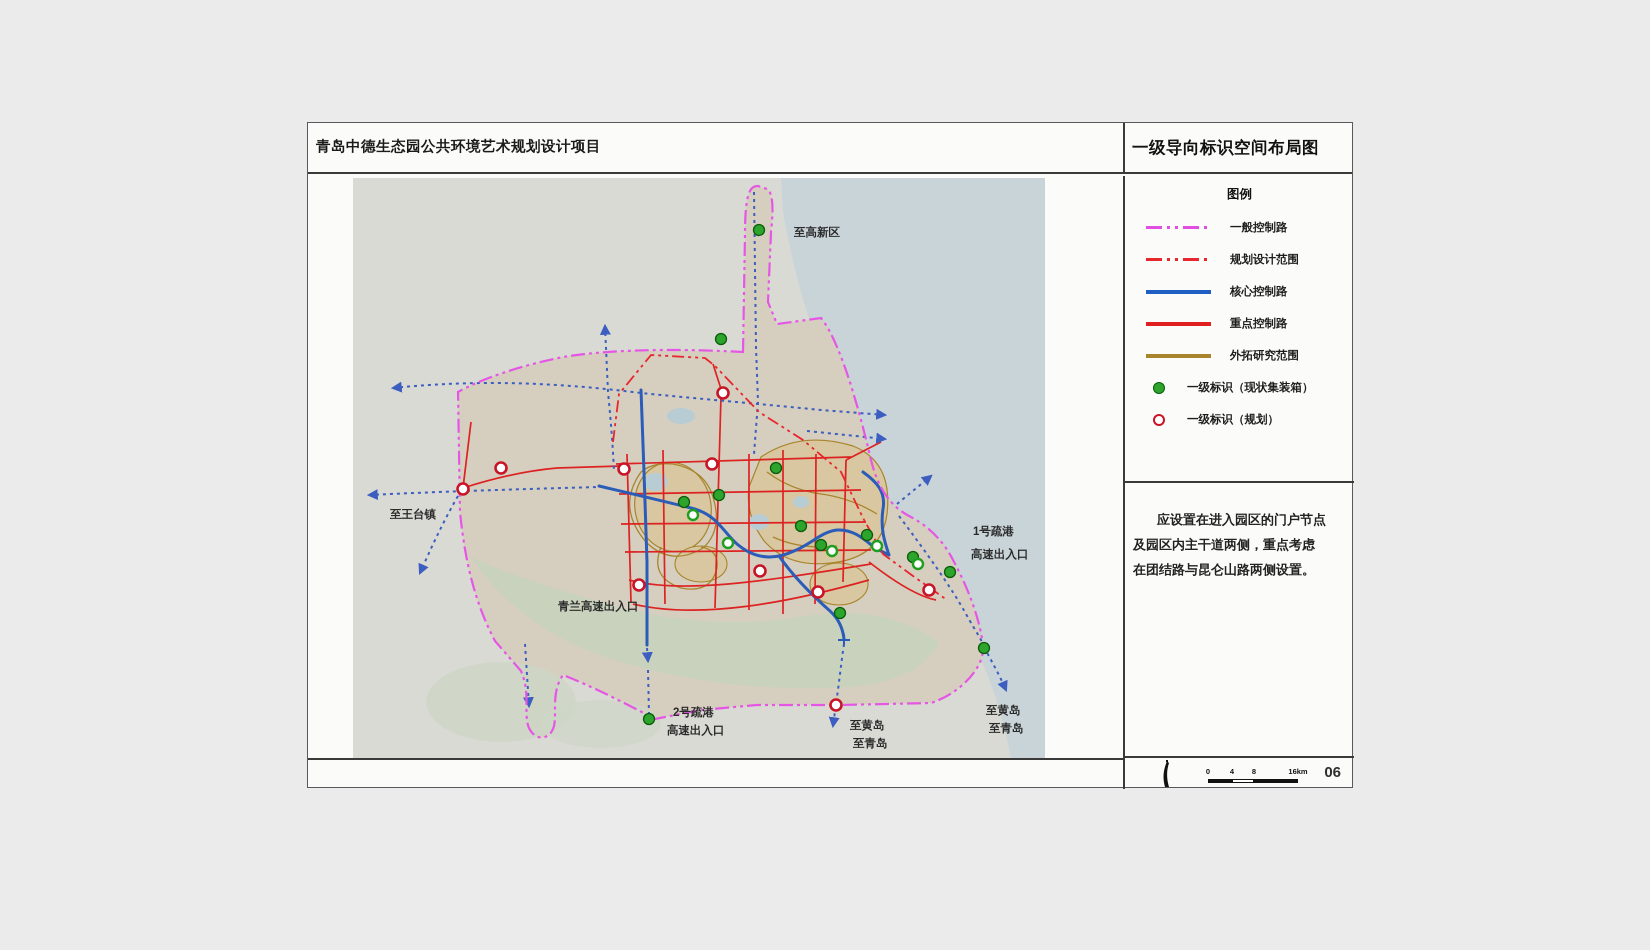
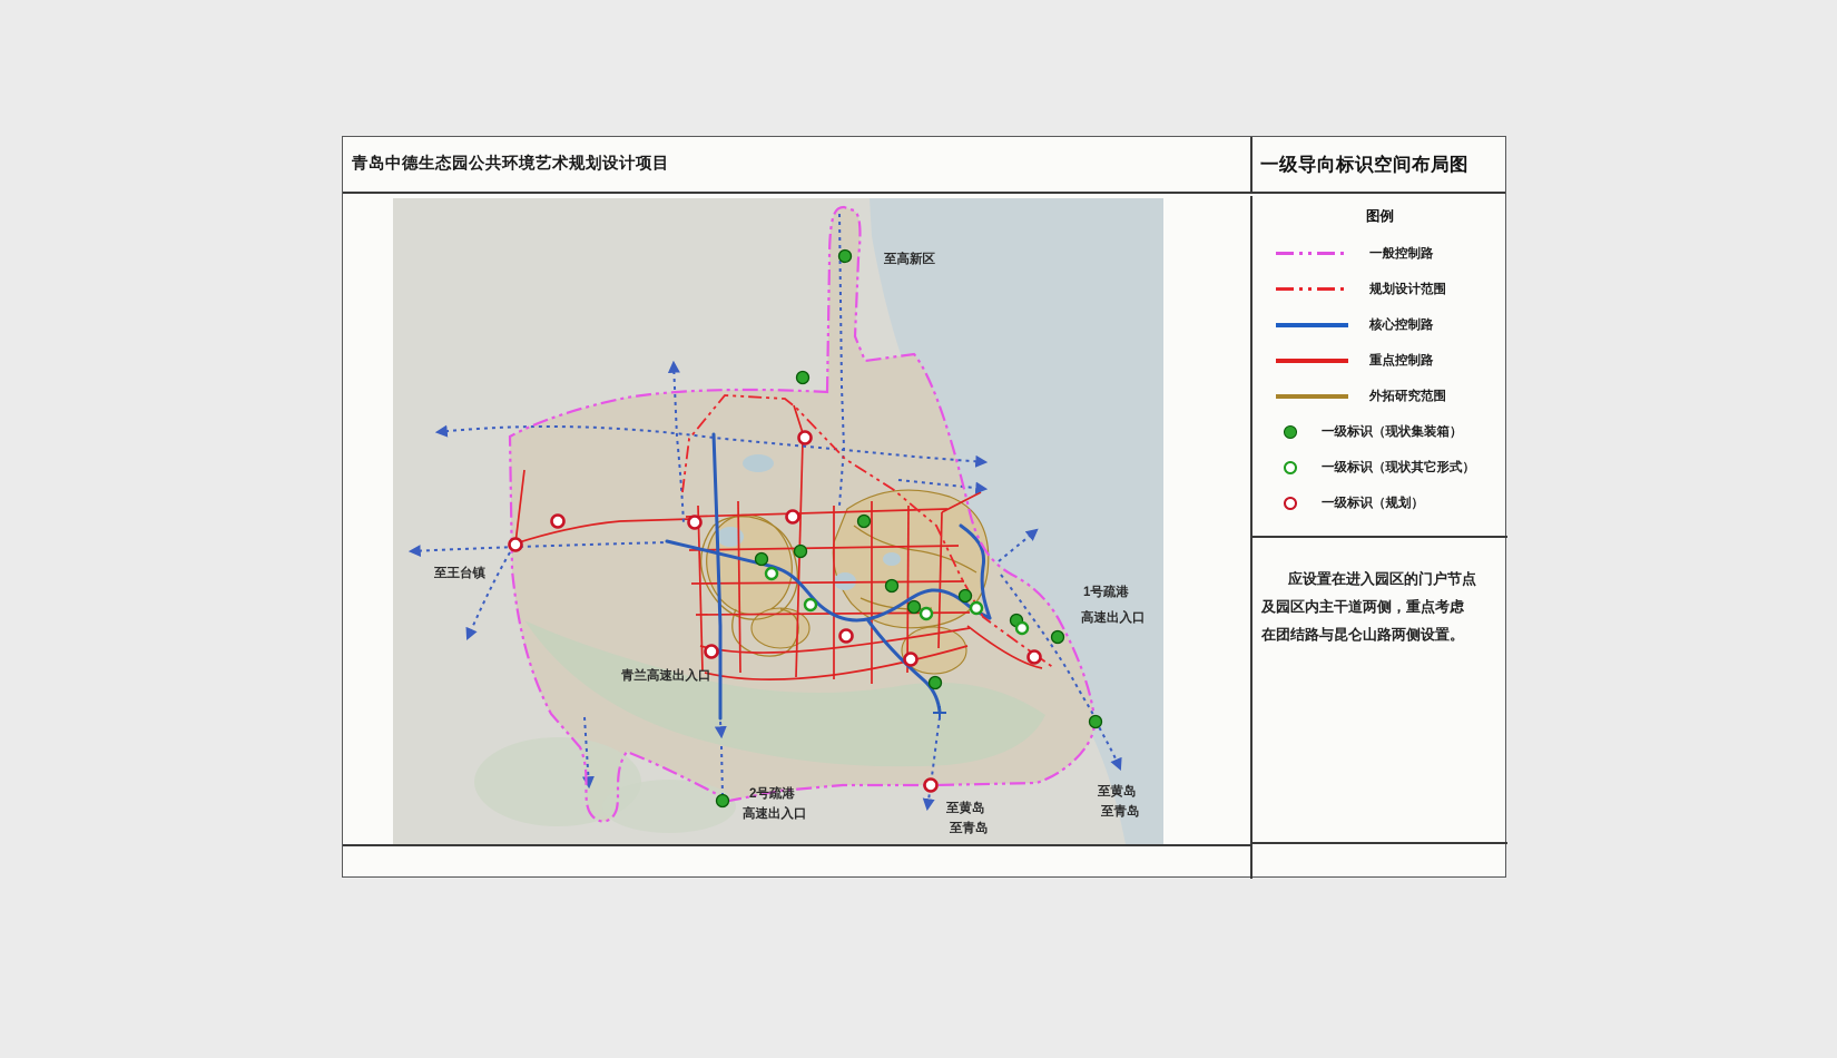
  青岛中德生态园公共环境艺术规划设计项目
  一级导向标识空间布局图
  至高新区
  至王台镇
  1号疏港
  高速出入口
  青兰高速出入口
  2号疏港
  高速出入口
  至黄岛
  至青岛
  至黄岛
  至青岛
  图例
  一般控制路
  规划设计范围
  核心控制路
  重点控制路
  外拓研究范围
  一级标识（现状集装箱）
+ 一级标识（现状其它形式）
  一级标识（规划）
  应设置在进入园区的门户节点
  及园区内主干道两侧，重点考虑
  在团结路与昆仑山路两侧设置。
- 0
- 4
- 8
- 16km
- 06
